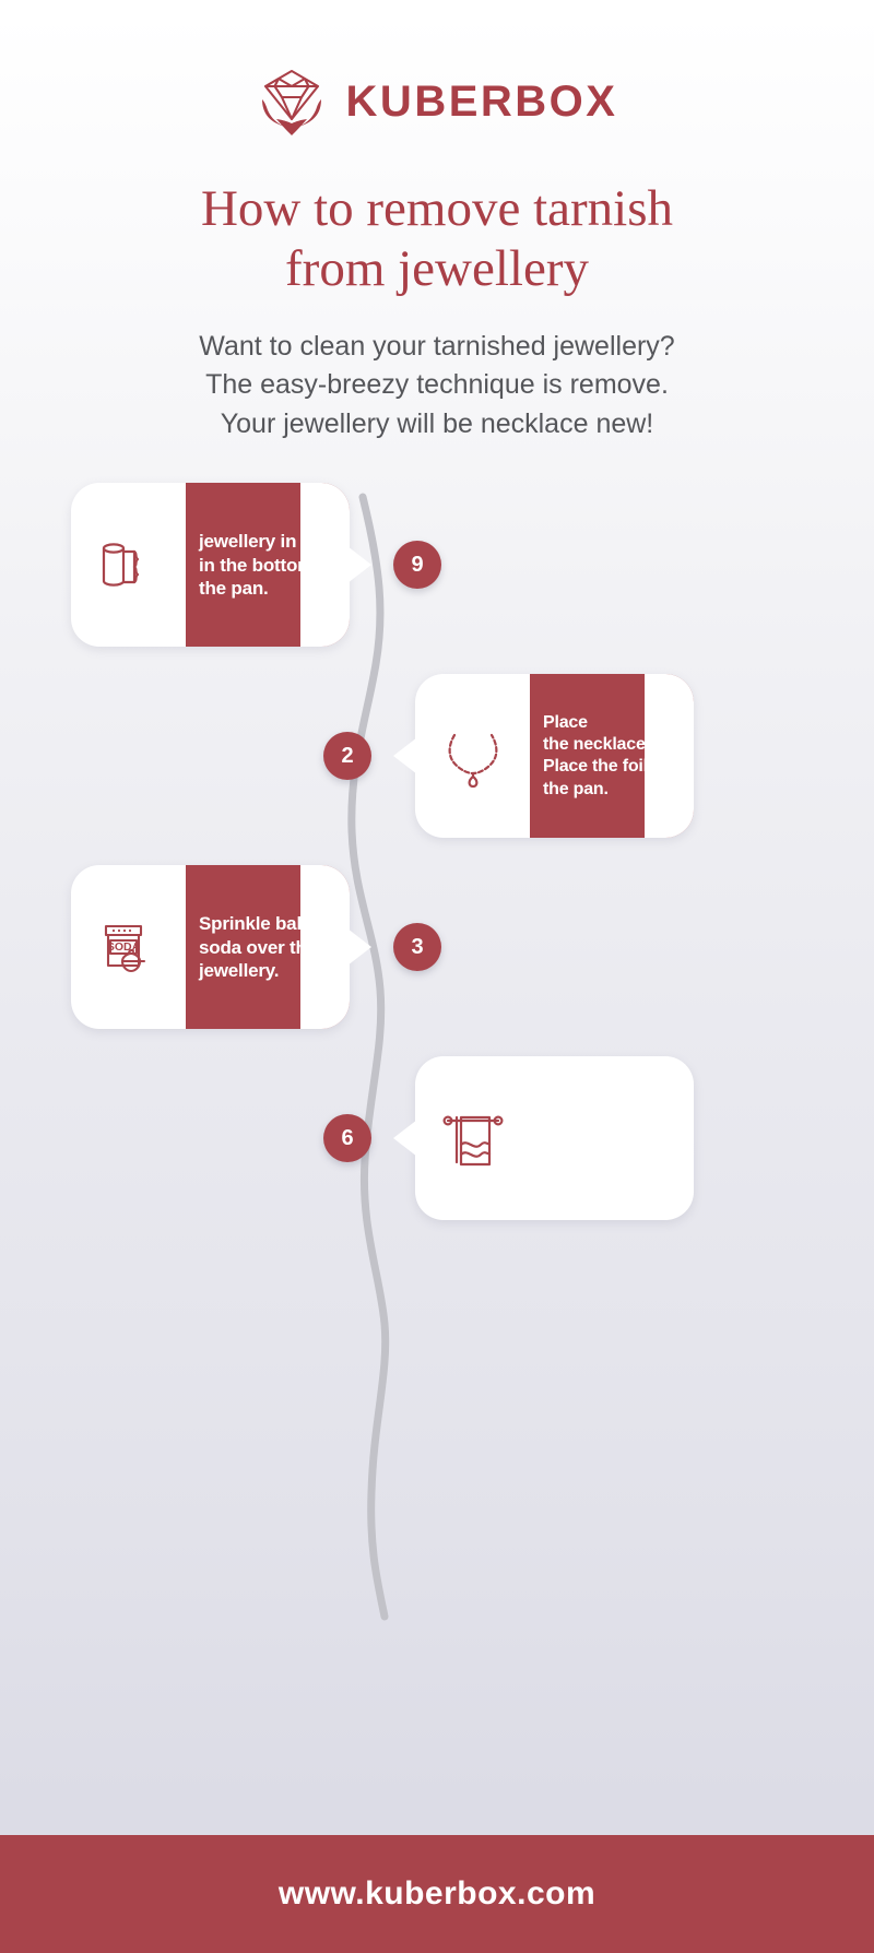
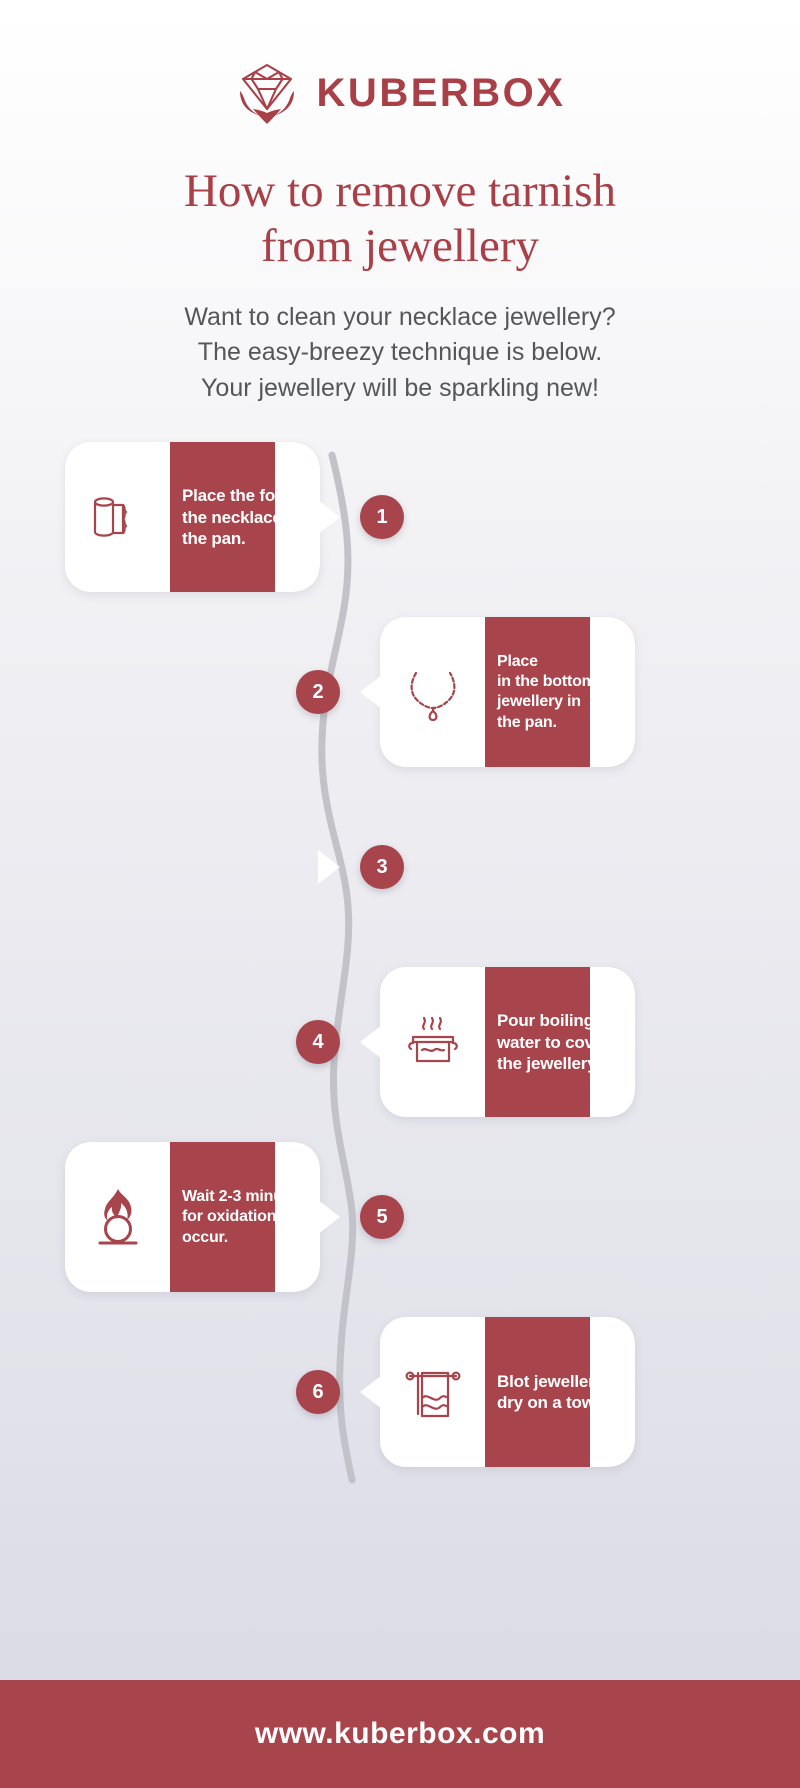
  KUBERBOX
  How to remove tarnish
  from jewellery
- Want to clean your tarnished jewellery?
+ Want to clean your necklace jewellery?
- The easy-breezy technique is remove.
+ The easy-breezy technique is below.
- Your jewellery will be necklace new!
+ Your jewellery will be sparkling new!
- jewellery in
+ Place the foil
- in the bottom of
+ the necklace or
  the pan.
- 9
+ 1
  Place
- the necklace or
+ in the bottom of
- Place the foil
+ jewellery in
  the pan.
  2
- SODA
- Sprinkle baking
- soda over the
- jewellery.
  3
+ Pour boiling
+ water to cover
+ the jewellery.
+ 4
+ Wait 2-3 minutes
+ for oxidation to
+ occur.
+ 5
+ Blot jewellery
+ dry on a towel.
  6
  www.kuberbox.com
